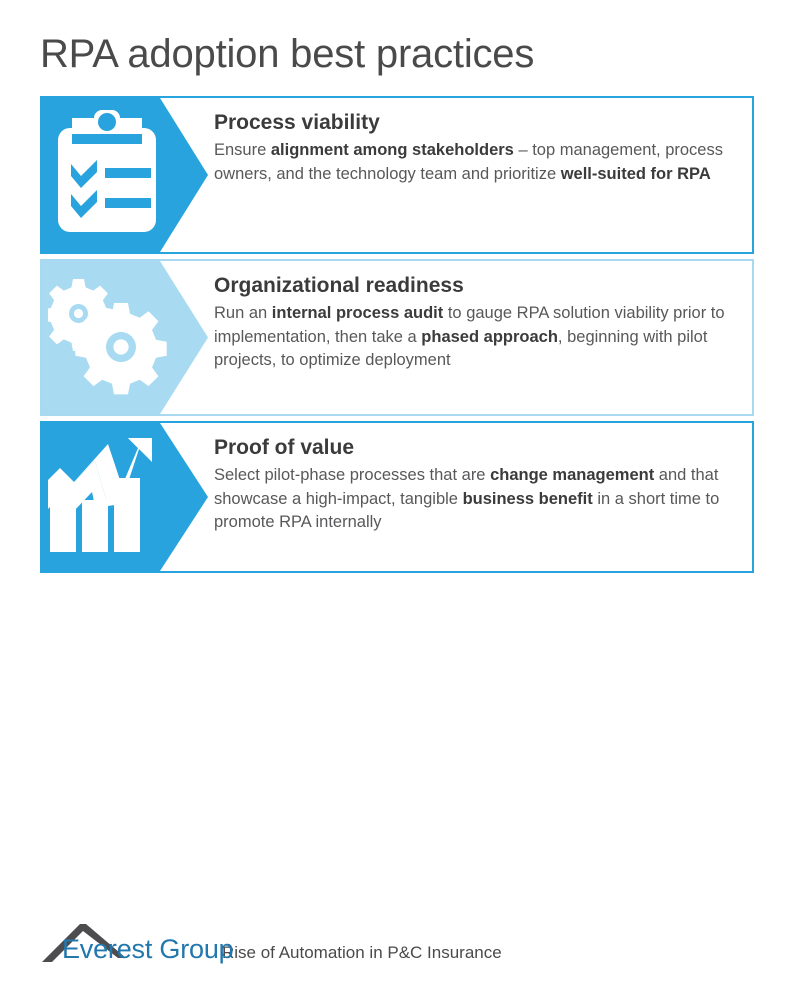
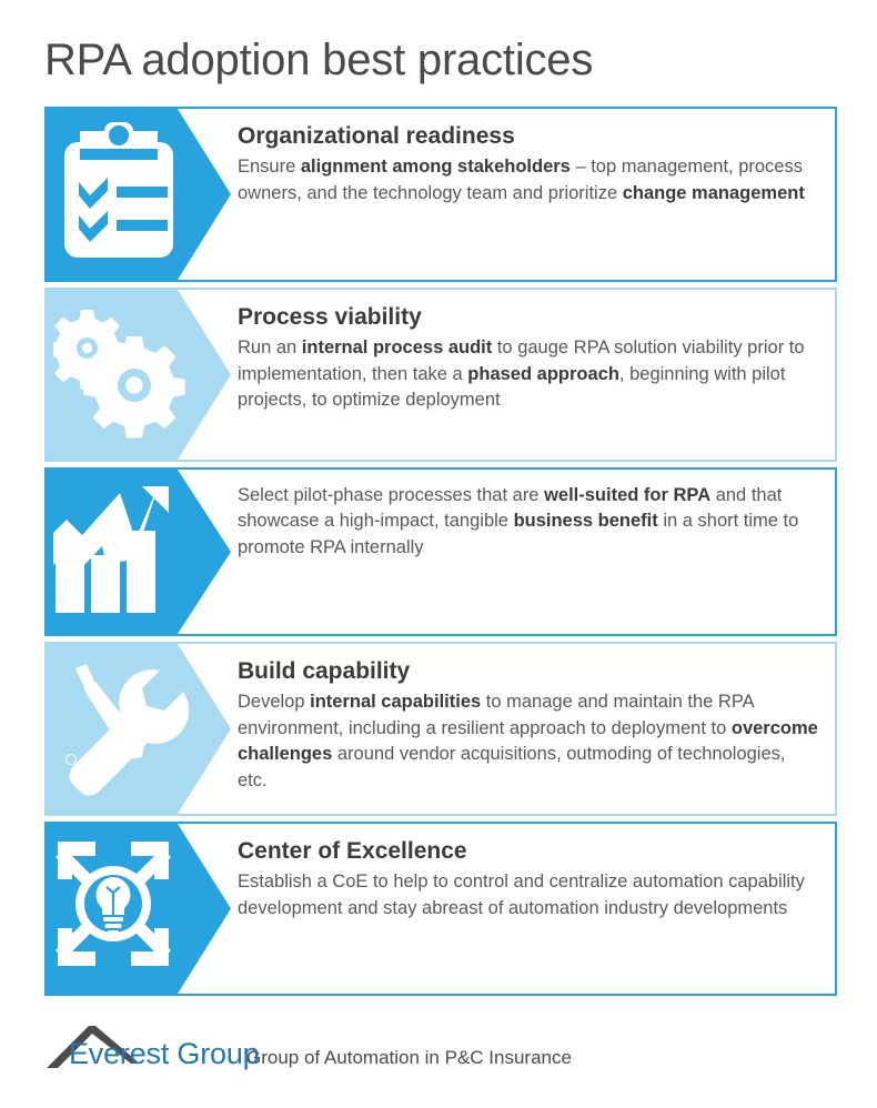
  RPA adoption best practices
- Process viability
+ Organizational readiness
- Ensure alignment among stakeholders – top management, process owners, and the technology team and prioritize well-suited for RPA
+ Ensure alignment among stakeholders – top management, process owners, and the technology team and prioritize change management
- Organizational readiness
+ Process viability
  Run an internal process audit to gauge RPA solution viability prior to implementation, then take a phased approach, beginning with pilot projects, to optimize deployment
- Proof of value
- Select pilot-phase processes that are change management and that showcase a high-impact, tangible business benefit in a short time to promote RPA internally
+ Select pilot-phase processes that are well-suited for RPA and that showcase a high-impact, tangible business benefit in a short time to promote RPA internally
+ Build capability
+ Develop internal capabilities to manage and maintain the RPA environment, including a resilient approach to deployment to overcome challenges around vendor acquisitions, outmoding of technologies, etc.
+ Center of Excellence
+ Establish a CoE to help to control and centralize automation capability development and stay abreast of automation industry developments
  Everest Group
- Rise of Automation in P&C Insurance
+ Group of Automation in P&C Insurance
